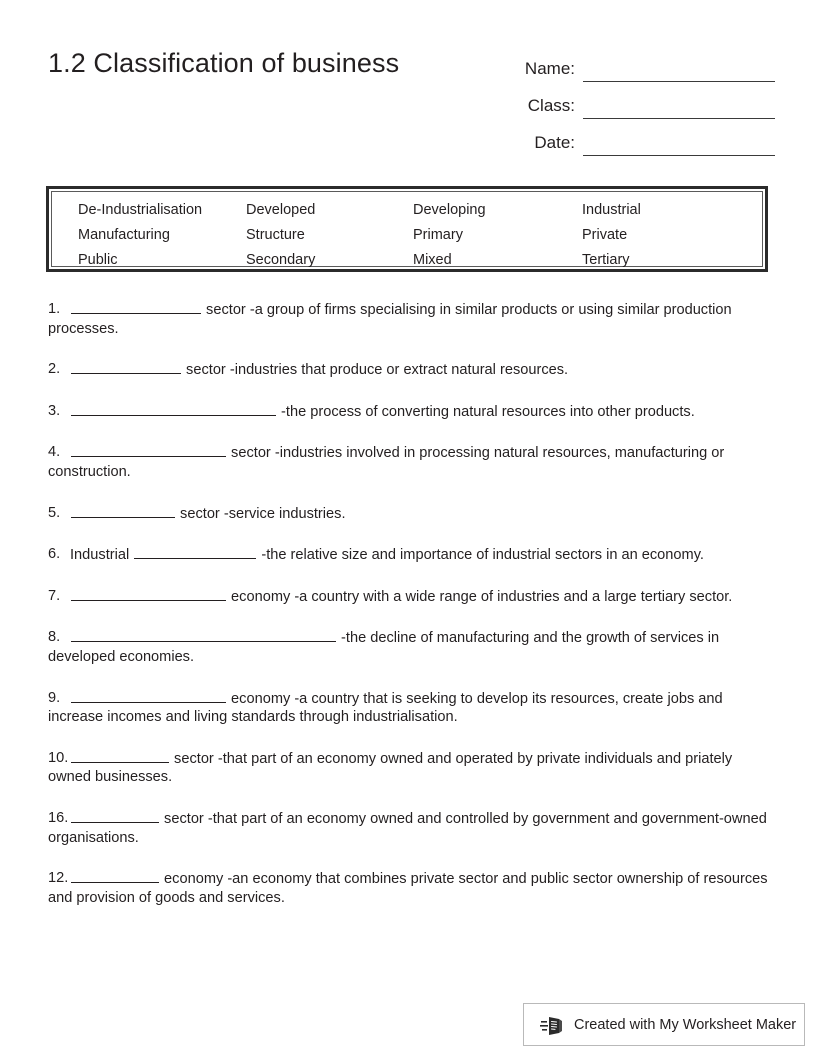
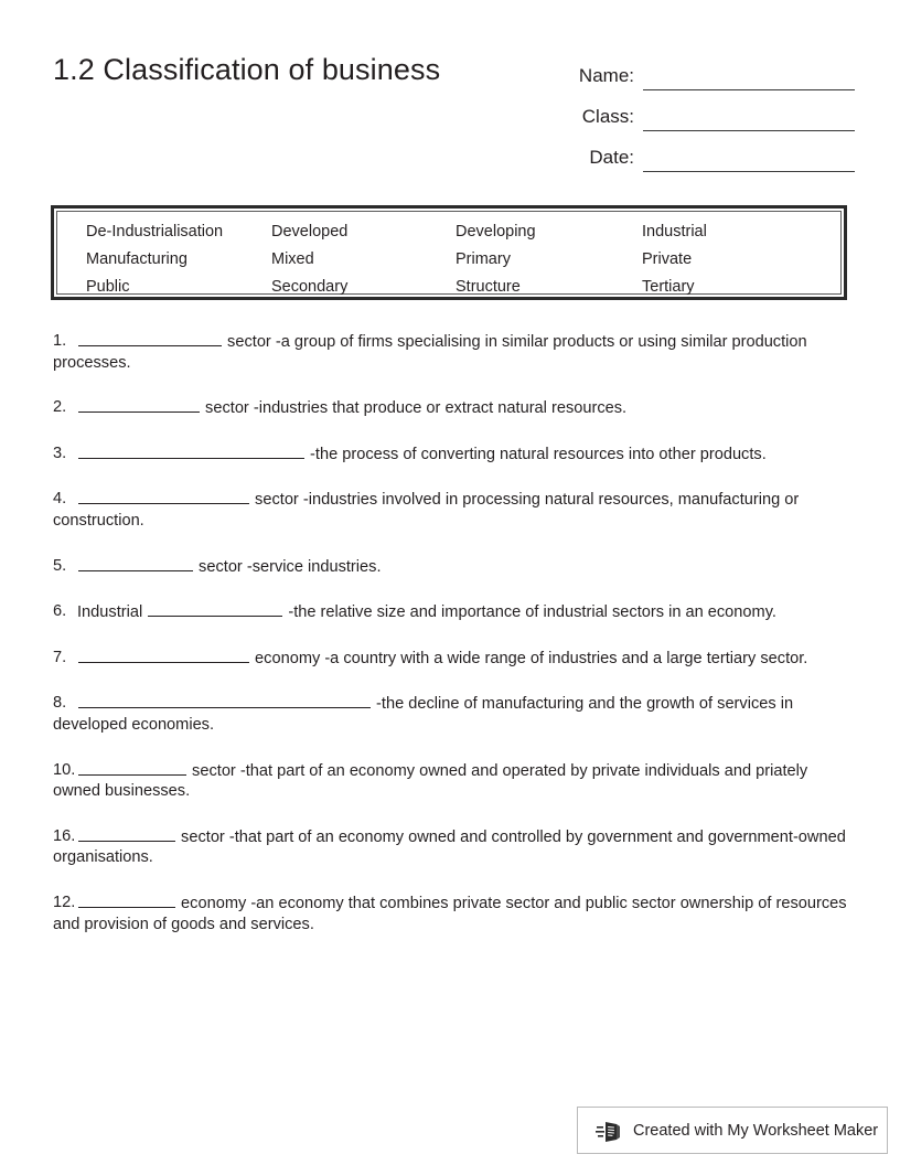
  1.2 Classification of business
  Name:
  Class:
  Date:
  De-Industrialisation
  Developed
  Developing
  Industrial
  Manufacturing
- Structure
+ Mixed
  Primary
  Private
  Public
  Secondary
- Mixed
+ Structure
  Tertiary
  1.
  sector -a group of firms specialising in similar products or using similar production processes.
  2.
  sector -industries that produce or extract natural resources.
  3.
  -the process of converting natural resources into other products.
  4.
  sector -industries involved in processing natural resources, manufacturing or construction.
  5.
  sector -service industries.
  6.
  Industrial -the relative size and importance of industrial sectors in an economy.
  7.
  economy -a country with a wide range of industries and a large tertiary sector.
  8.
  -the decline of manufacturing and the growth of services in developed economies.
- 9.
- economy -a country that is seeking to develop its resources, create jobs and increase incomes and living standards through industrialisation.
  10.
  sector -that part of an economy owned and operated by private individuals and priately owned businesses.
  16.
  sector -that part of an economy owned and controlled by government and government-owned organisations.
  12.
  economy -an economy that combines private sector and public sector ownership of resources and provision of goods and services.
  Created with My Worksheet Maker
